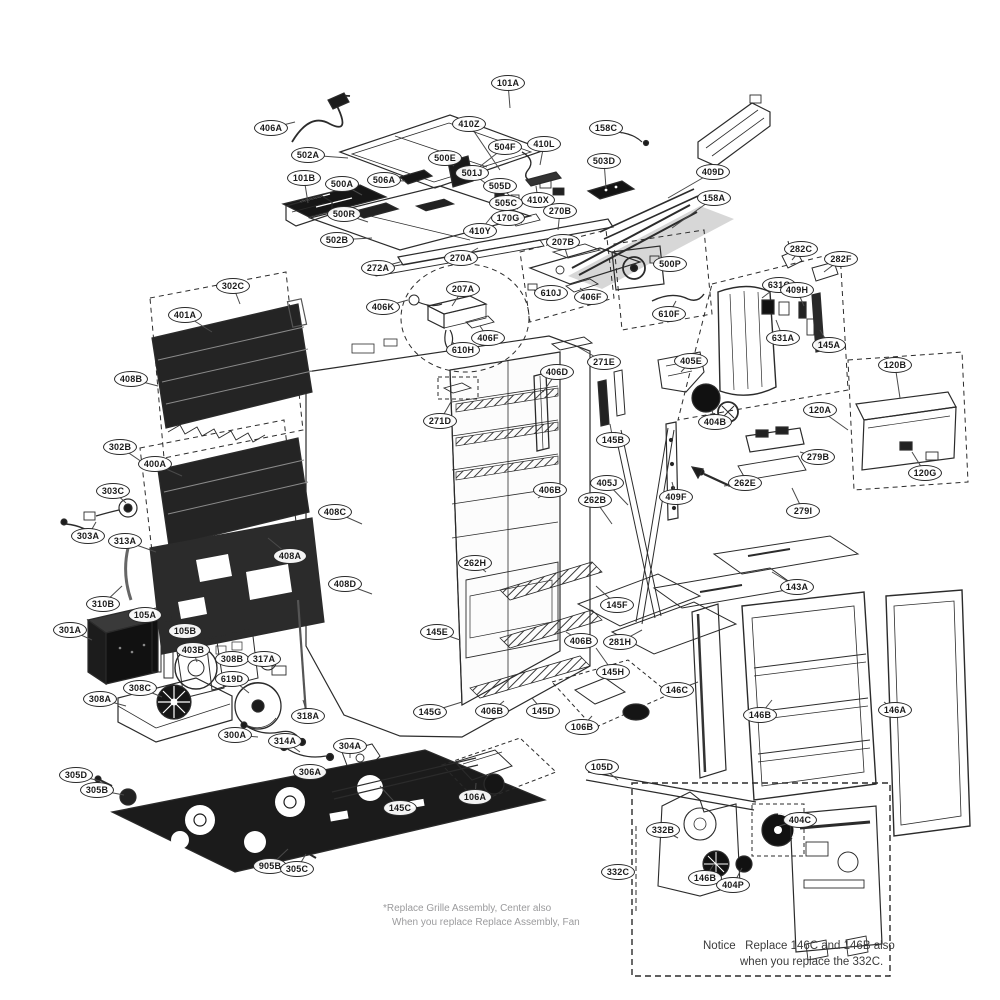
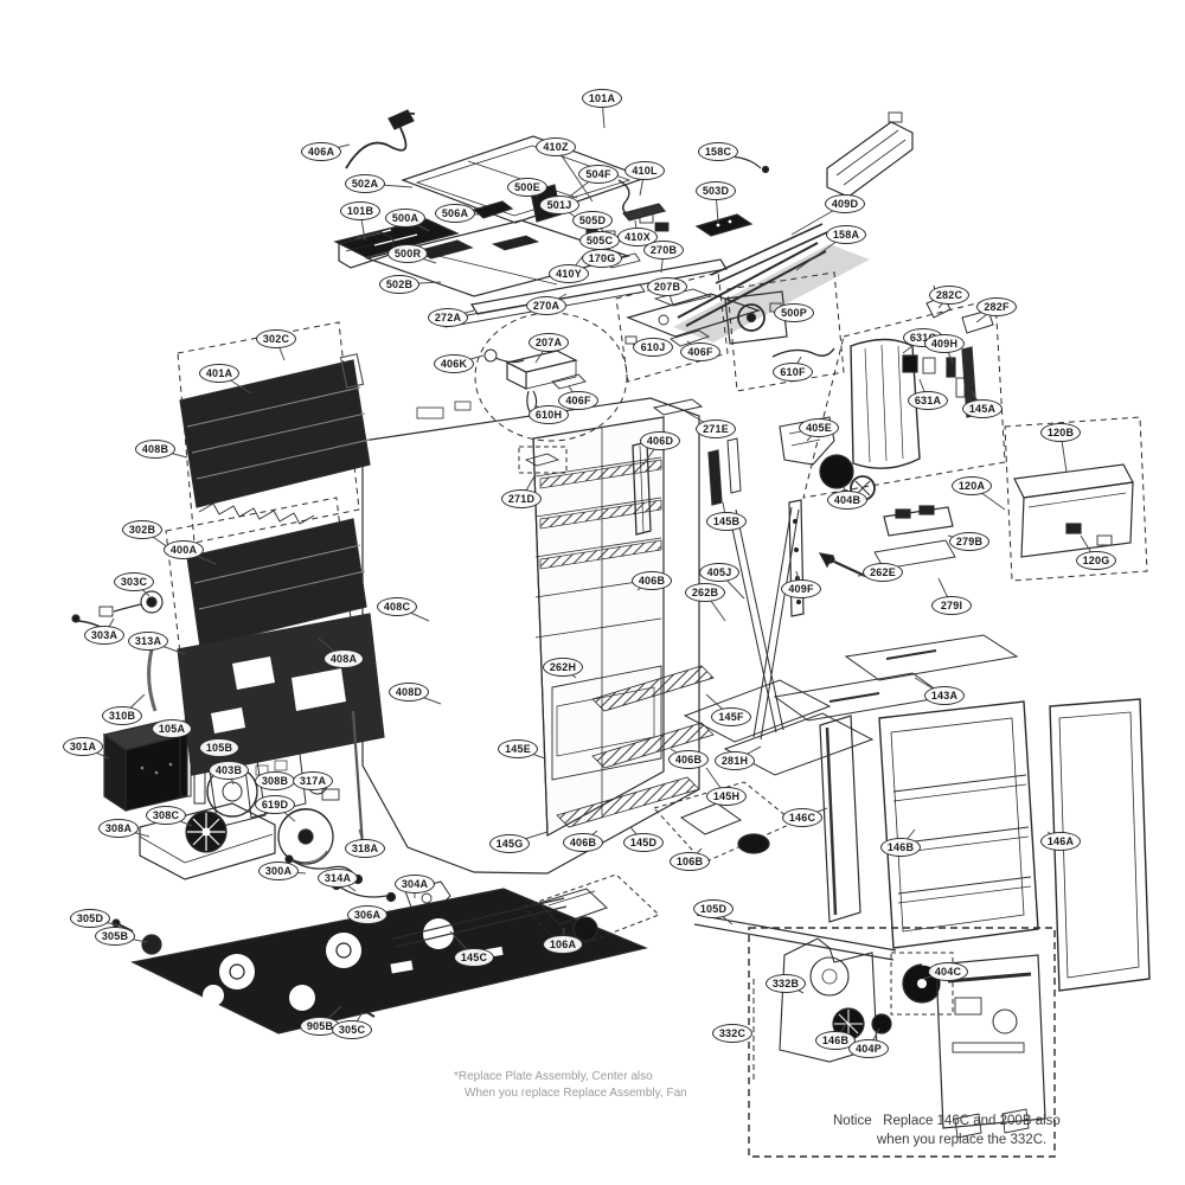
  101A
  406A
  502A
  410Z
  504F
  410L
  158C
  503D
  409D
  158A
  101B
  500A
  506A
  500E
  501J
  505D
  410X
  505C
  170G
  270B
  500R
  410Y
  502B
  207B
  272A
  270A
  500P
  282C
  282F
  207A
  406K
  610J
  406F
  631
  409H
  610F
  631A
  406F
  610H
  271E
  405E
  145A
  120B
  406D
  271D
  120A
  404B
  145B
  302C
  401A
  408B
  302B
  400A
  303C
  303A
  313A
  408A
  310B
  408C
  408D
  262H
  406B
  405J
  262B
  409F
  262E
  279B
  279I
  120G
  143A
  145F
  145E
  406B
  281H
  145H
  146C
  301A
  105A
  105B
  403B
  308B
  317A
  619D
  308C
  308A
  318A
  300A
  314A
  304A
  306A
  305D
  305B
  905B
  305C
  145C
  106A
  406B
  145D
  145G
  106B
  105D
  146B
  146A
  332C
  332B
  404C
  146B
  404P
- *Replace Grille Assembly, Center also
+ *Replace Plate Assembly, Center also
  When you replace Replace Assembly, Fan
- Notice Replace 146C and 146B also
+ Notice Replace 146C and 200B also
  when you replace the 332C.
